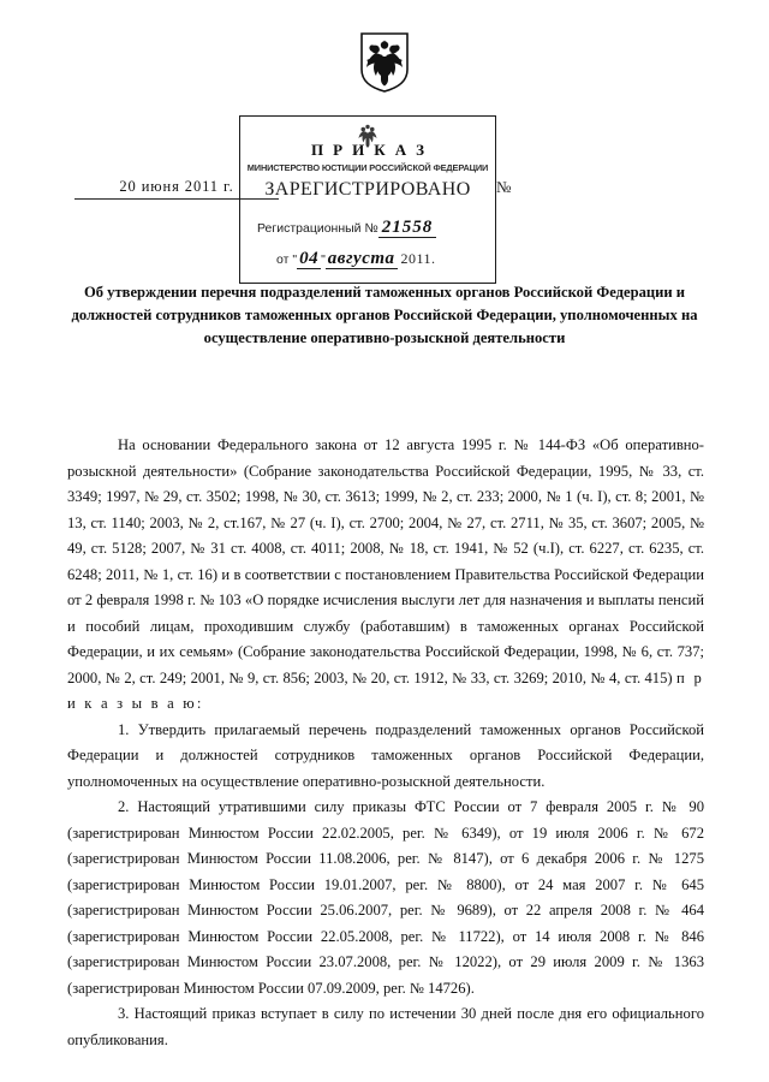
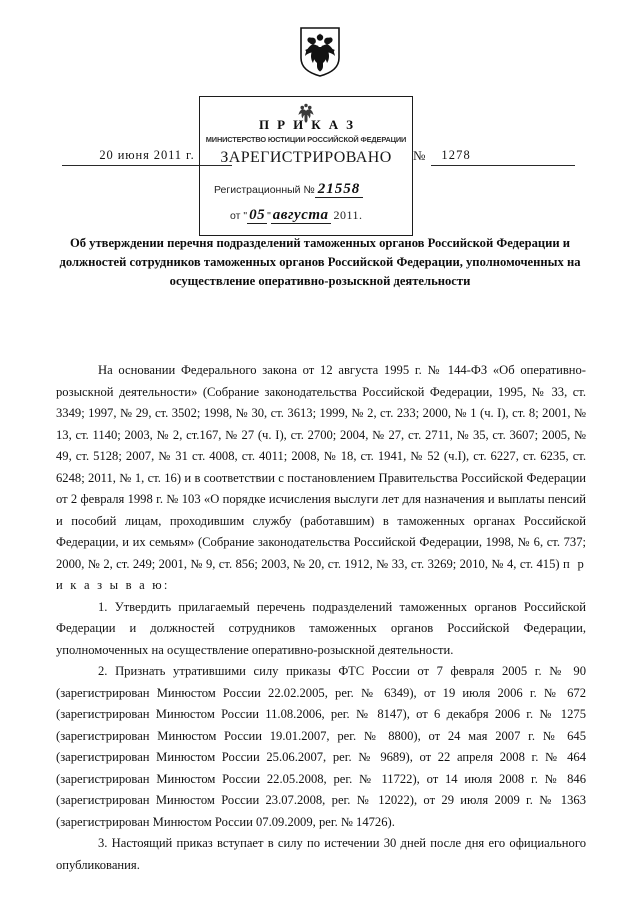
  20 июня 2011 г.
  №
+ 1278
  П Р И К А З
  МИНИСТЕРСТВО ЮСТИЦИИ РОССИЙСКОЙ ФЕДЕРАЦИИ
  ЗАРЕГИСТРИРОВАНО
  Регистрационный № 21558
- от " 04 " августа 2011.
+ от " 05 " августа 2011.
  Об утверждении перечня подразделений таможенных органов Российской Федерации и должностей сотрудников таможенных органов Российской Федерации, уполномоченных на осуществление оперативно-розыскной деятельности
  На основании Федерального закона от 12 августа 1995 г. № 144-ФЗ «Об оперативно-розыскной деятельности» (Собрание законодательства Российской Федерации, 1995, № 33, ст. 3349; 1997, № 29, ст. 3502; 1998, № 30, ст. 3613; 1999, № 2, ст. 233; 2000, № 1 (ч. I), ст. 8; 2001, № 13, ст. 1140; 2003, № 2, ст.167, № 27 (ч. I), ст. 2700; 2004, № 27, ст. 2711, № 35, ст. 3607; 2005, № 49, ст. 5128; 2007, № 31 ст. 4008, ст. 4011; 2008, № 18, ст. 1941, № 52 (ч.I), ст. 6227, ст. 6235, ст. 6248; 2011, № 1, ст. 16) и в соответствии с постановлением Правительства Российской Федерации от 2 февраля 1998 г. № 103 «О порядке исчисления выслуги лет для назначения и выплаты пенсий и пособий лицам, проходившим службу (работавшим) в таможенных органах Российской Федерации, и их семьям» (Собрание законодательства Российской Федерации, 1998, № 6, ст. 737; 2000, № 2, ст. 249; 2001, № 9, ст. 856; 2003, № 20, ст. 1912, № 33, ст. 3269; 2010, № 4, ст. 415) п р и к а з ы в а ю:
  1. Утвердить прилагаемый перечень подразделений таможенных органов Российской Федерации и должностей сотрудников таможенных органов Российской Федерации, уполномоченных на осуществление оперативно-розыскной деятельности.
- 2. Настоящий утратившими силу приказы ФТС России от 7 февраля 2005 г. № 90 (зарегистрирован Минюстом России 22.02.2005, рег. № 6349), от 19 июля 2006 г. № 672 (зарегистрирован Минюстом России 11.08.2006, рег. № 8147), от 6 декабря 2006 г. № 1275 (зарегистрирован Минюстом России 19.01.2007, рег. № 8800), от 24 мая 2007 г. № 645 (зарегистрирован Минюстом России 25.06.2007, рег. № 9689), от 22 апреля 2008 г. № 464 (зарегистрирован Минюстом России 22.05.2008, рег. № 11722), от 14 июля 2008 г. № 846 (зарегистрирован Минюстом России 23.07.2008, рег. № 12022), от 29 июля 2009 г. № 1363 (зарегистрирован Минюстом России 07.09.2009, рег. № 14726).
+ 2. Признать утратившими силу приказы ФТС России от 7 февраля 2005 г. № 90 (зарегистрирован Минюстом России 22.02.2005, рег. № 6349), от 19 июля 2006 г. № 672 (зарегистрирован Минюстом России 11.08.2006, рег. № 8147), от 6 декабря 2006 г. № 1275 (зарегистрирован Минюстом России 19.01.2007, рег. № 8800), от 24 мая 2007 г. № 645 (зарегистрирован Минюстом России 25.06.2007, рег. № 9689), от 22 апреля 2008 г. № 464 (зарегистрирован Минюстом России 22.05.2008, рег. № 11722), от 14 июля 2008 г. № 846 (зарегистрирован Минюстом России 23.07.2008, рег. № 12022), от 29 июля 2009 г. № 1363 (зарегистрирован Минюстом России 07.09.2009, рег. № 14726).
  3. Настоящий приказ вступает в силу по истечении 30 дней после дня его официального опубликования.
